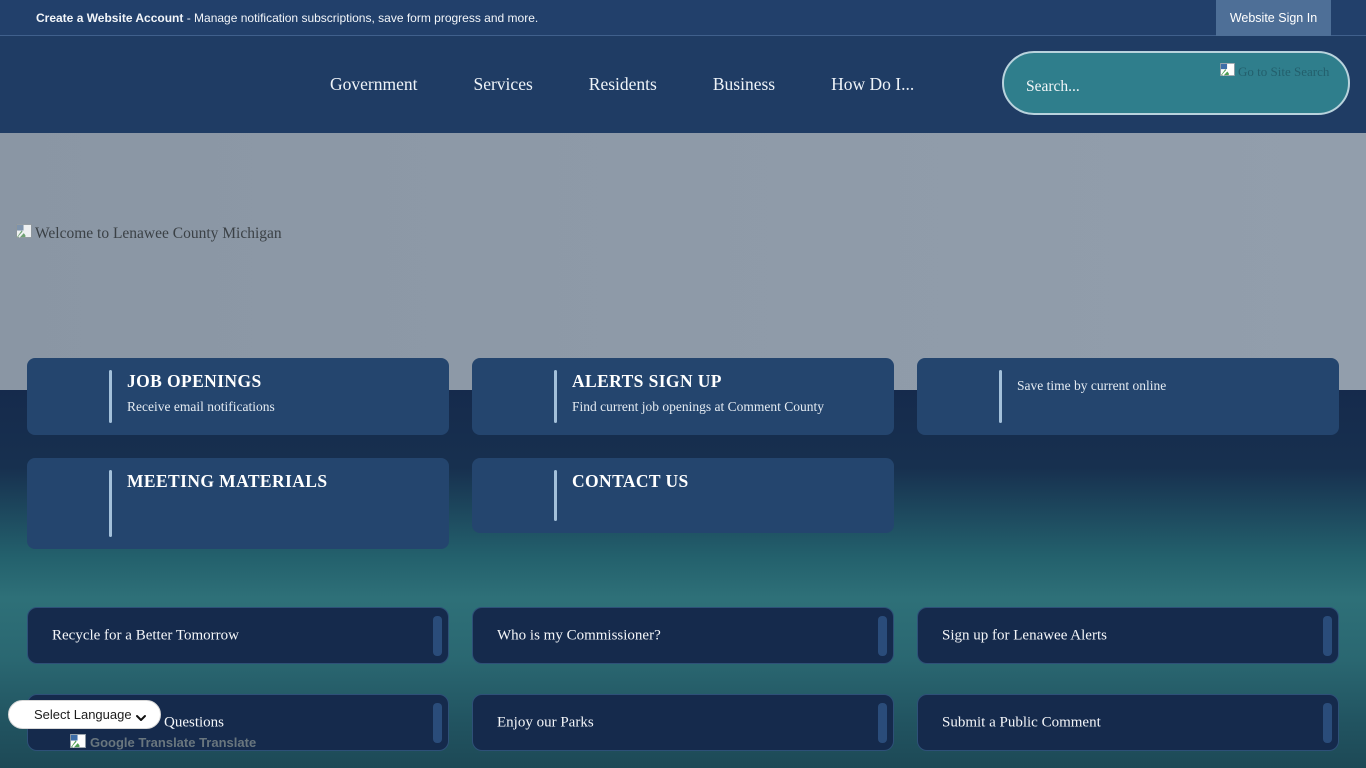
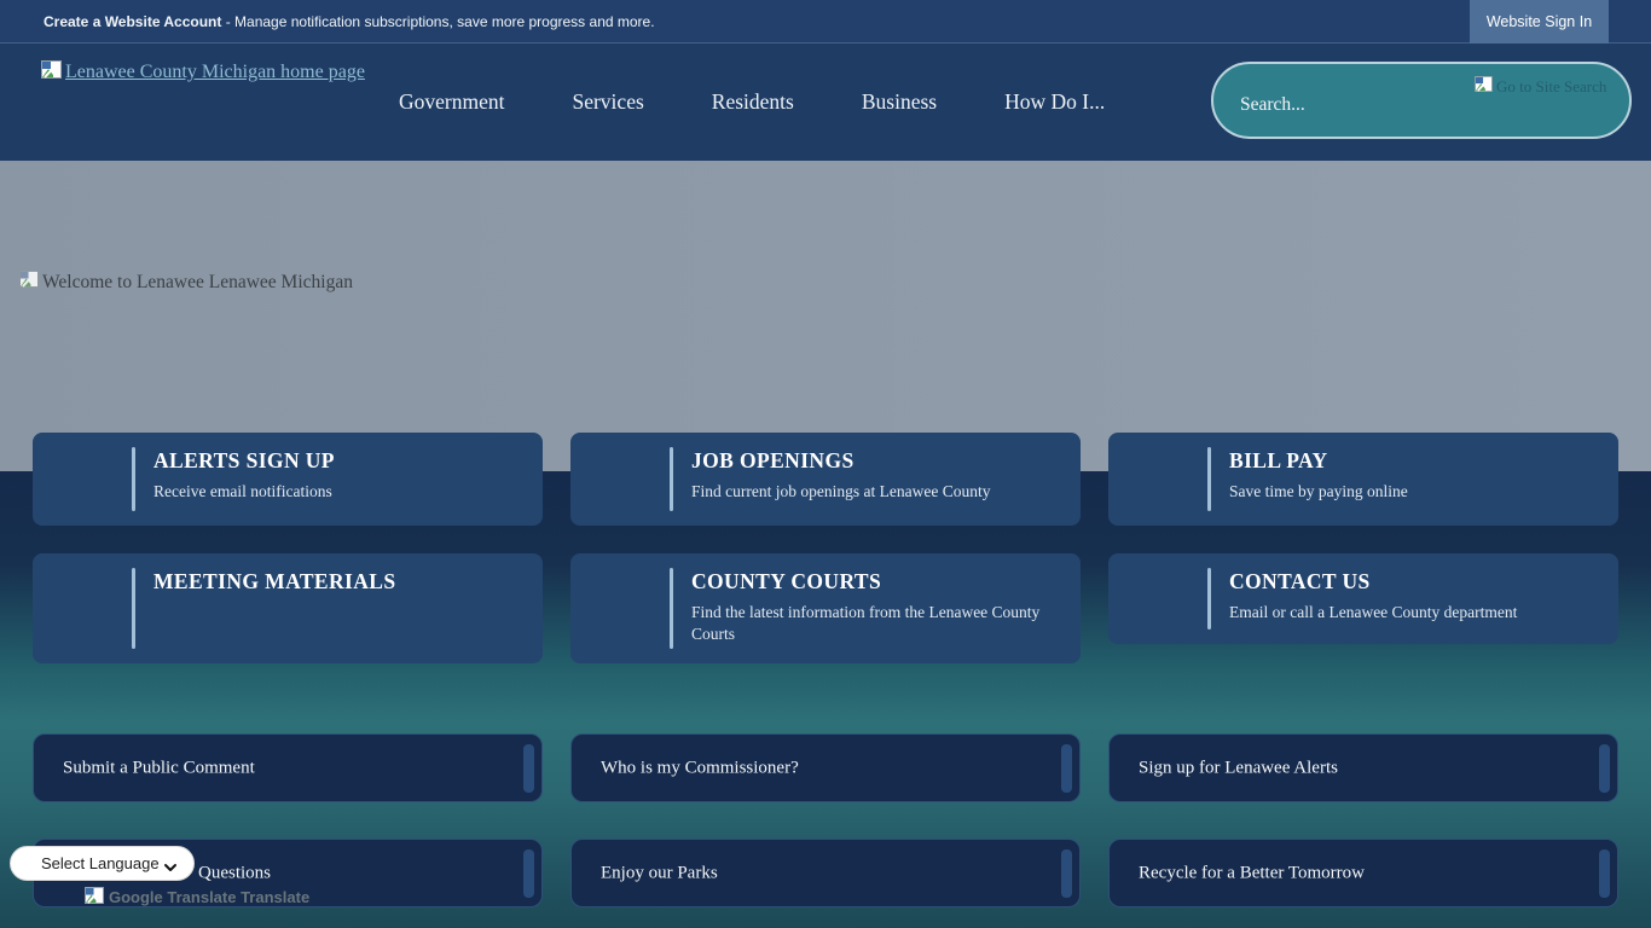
- Create a Website Account - Manage notification subscriptions, save form progress and more.
+ Create a Website Account - Manage notification subscriptions, save more progress and more.
  Website Sign In
+ Lenawee County Michigan home page
  Government
  Services
  Residents
  Business
  How Do I...
  Search...
  Go to Site Search
- Welcome to Lenawee County Michigan
+ Welcome to Lenawee Lenawee Michigan
- JOB OPENINGS
+ ALERTS SIGN UP
  Receive email notifications
- ALERTS SIGN UP
+ JOB OPENINGS
- Find current job openings at Comment County
+ Find current job openings at Lenawee County
+ BILL PAY
- Save time by current online
+ Save time by paying online
  MEETING MATERIALS
+ COUNTY COURTS
+ Find the latest information from the Lenawee County Courts
  CONTACT US
+ Email or call a Lenawee County department
- Recycle for a Better Tomorrow
+ Submit a Public Comment
  Who is my Commissioner?
  Sign up for Lenawee Alerts
  Questions
  Enjoy our Parks
- Submit a Public Comment
+ Recycle for a Better Tomorrow
  Select Language
  Google Translate Translate
